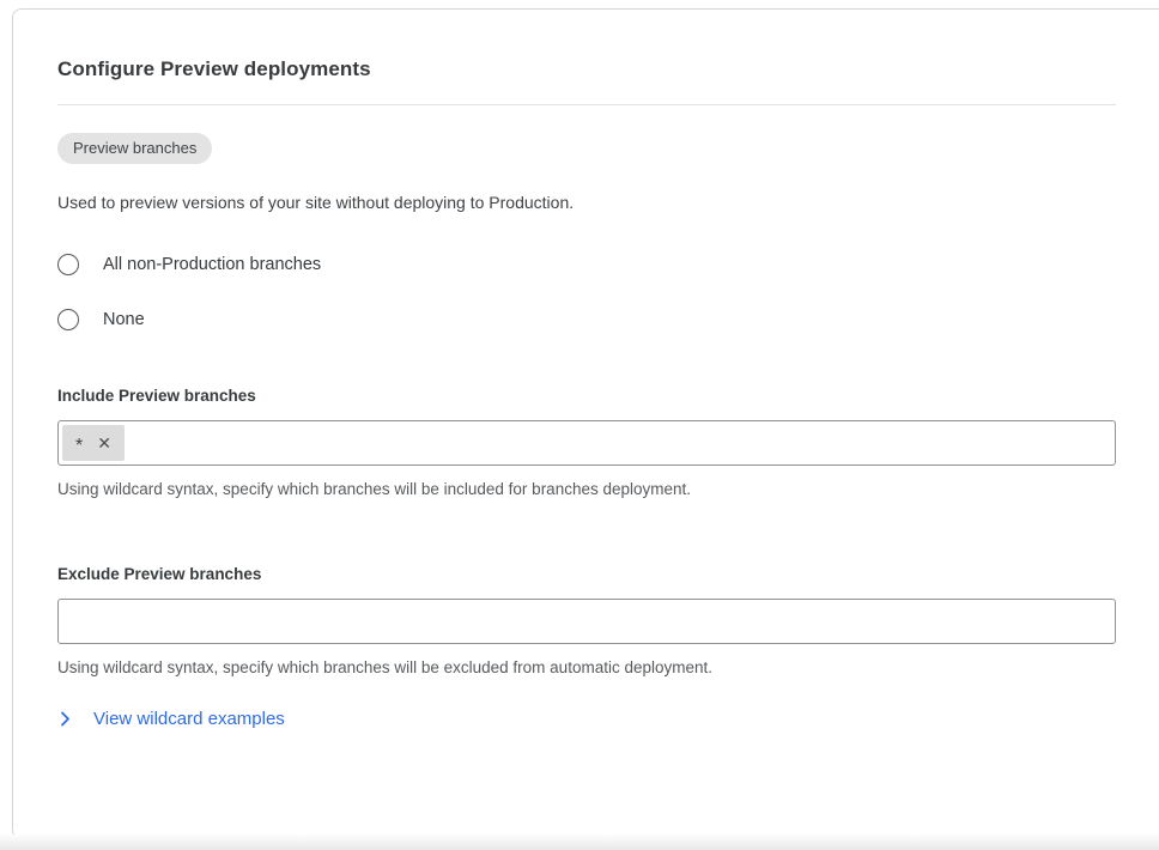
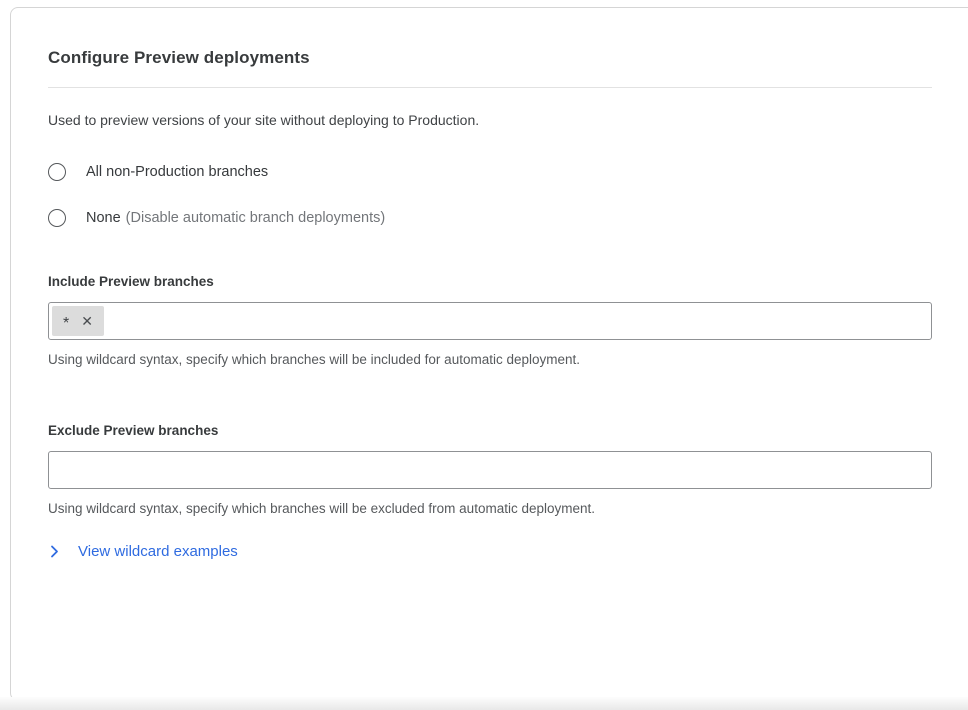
  Configure Preview deployments
- Preview branches
  Used to preview versions of your site without deploying to Production.
  All non-Production branches
  None
+ (Disable automatic branch deployments)
  Include Preview branches
  *
  ✕
- Using wildcard syntax, specify which branches will be included for branches deployment.
+ Using wildcard syntax, specify which branches will be included for automatic deployment.
  Exclude Preview branches
  Using wildcard syntax, specify which branches will be excluded from automatic deployment.
  View wildcard examples
